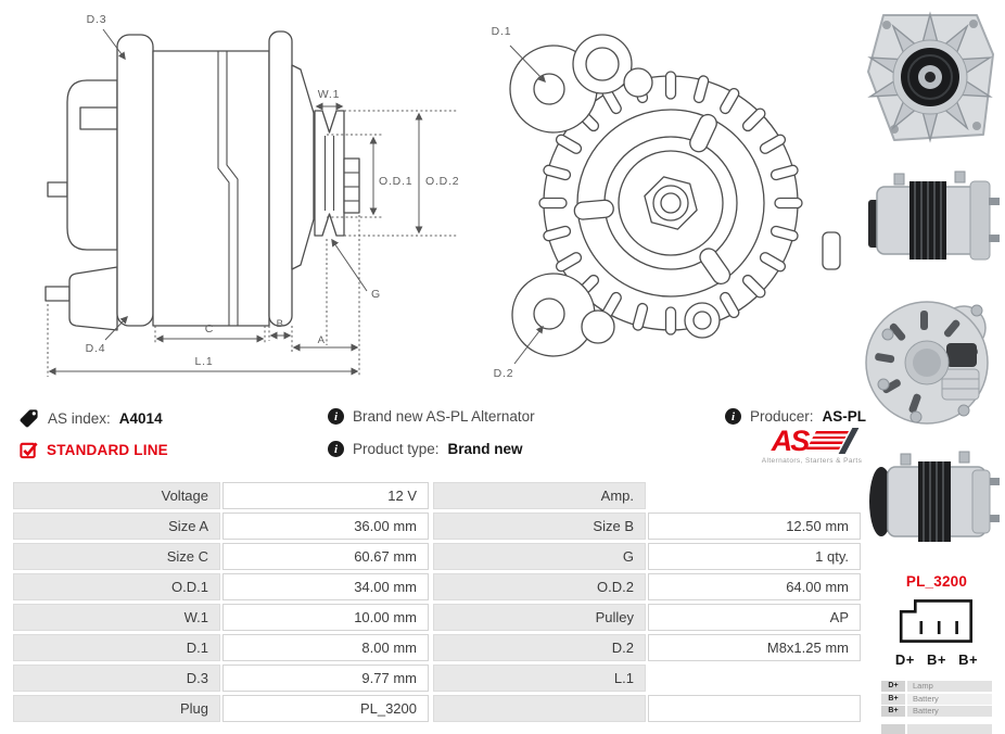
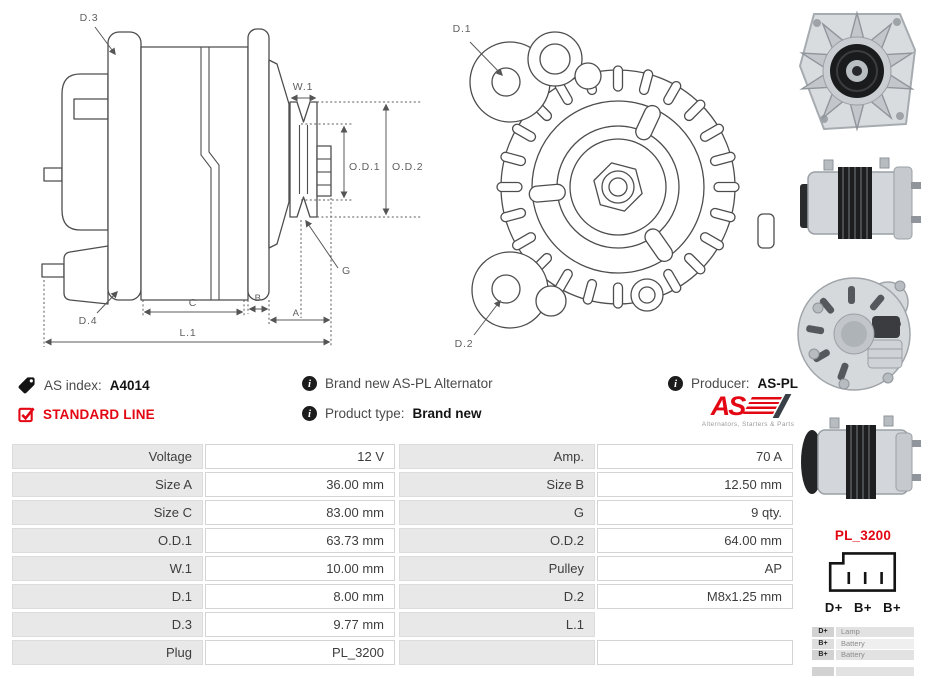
  W.1
  O.D.1
  O.D.2
  G
  C
  B
  A
  L.1
  D.4
  D.3
  D.1
  D.2
  AS index:
  A4014
  i
  Brand new AS-PL Alternator
  i
  Producer:
  AS-PL
  STANDARD LINE
  i
  Product type:
  Brand new
  AS
  Voltage
  12 V
  Amp.
+ 70 A
  Size A
  36.00 mm
  Size B
  12.50 mm
  Size C
- 60.67 mm
+ 83.00 mm
  G
- 1 qty.
+ 9 qty.
  O.D.1
- 34.00 mm
+ 63.73 mm
  O.D.2
  64.00 mm
  W.1
  10.00 mm
  Pulley
  AP
  D.1
  8.00 mm
  D.2
  M8x1.25 mm
  D.3
  9.77 mm
  L.1
  Plug
  PL_3200
  PL_3200
  D+ B+ B+
  Lamp
  Battery
  Battery
